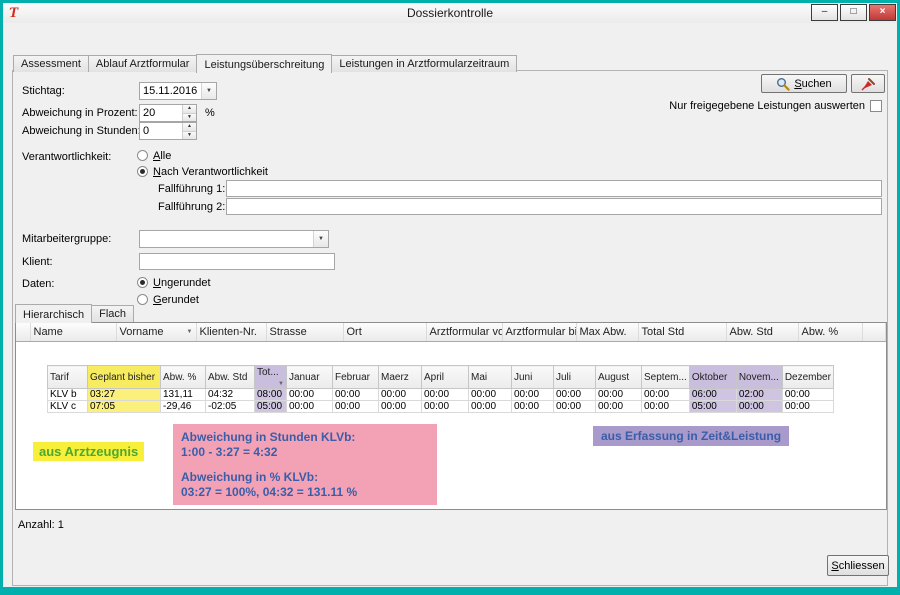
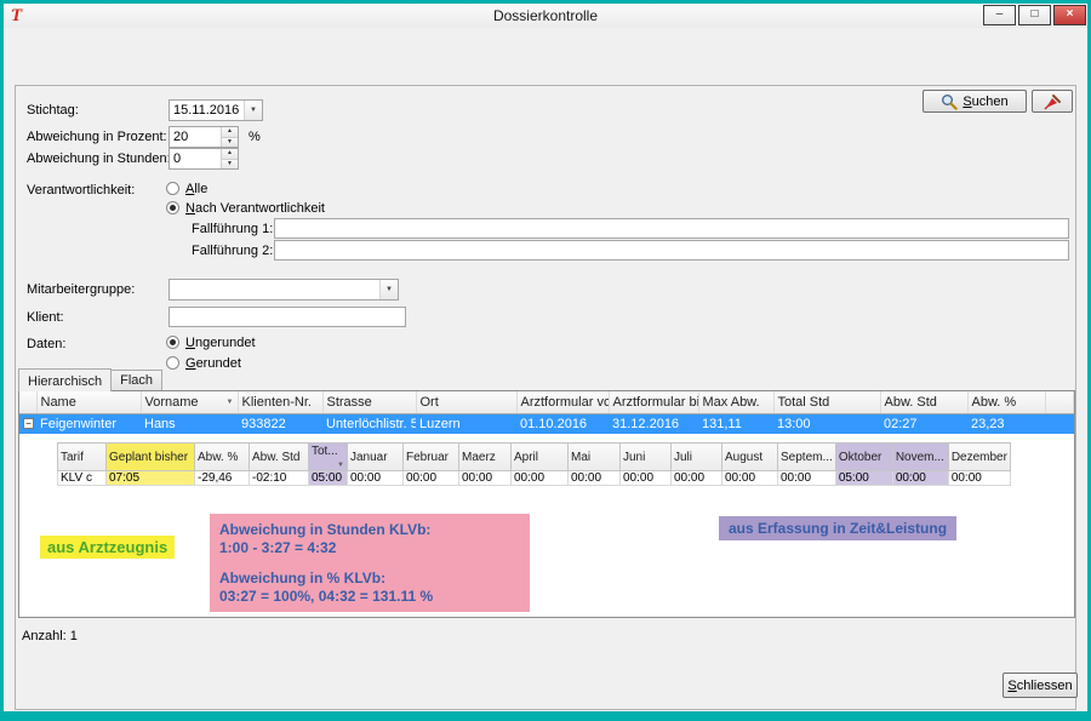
  Ƭ
  Dossierkontrolle
  –
  □
  ×
- Assessment
- Ablauf Arztformular
- Leistungsüberschreitung
- Leistungen in Arztformularzeitraum
  Suchen
- Nur freigegebene Leistungen auswerten
  Stichtag:
  15.11.2016
  Abweichung in Prozent:
  20
  %
  Abweichung in Stunden
  0
  Verantwortlichkeit:
  Alle
  Nach Verantwortlichkeit
  Fallführung 1:
  Fallführung 2:
  Mitarbeitergruppe:
  Klient:
  Daten:
  Ungerundet
  Gerundet
  Hierarchisch
  Flach
  	Name	Vorname	Klienten-Nr.	Strasse	Ort	Arztformular vo	Arztformular b	Max Abw.	Total Std	Abw. Std	Abw. %
+ −	Feigenwinter	Hans	933822	Unterlöchlistr. 5	Luzern	01.10.2016	31.12.2016	131,11	13:00	02:27	23,23
  Tarif	Geplant bisher	Abw. %	Abw. Std	Tot...	Januar	Februar	Maerz	April	Mai	Juni	Juli	August	Septem...	Oktober	Novem...	Dezember
- KLV b	03:27	131,11	04:32	08:00	00:00	00:00	00:00	00:00	00:00	00:00	00:00	00:00	00:00	06:00	02:00	00:00
- KLV c	07:05	-29,46	-02:05	05:00	00:00	00:00	00:00	00:00	00:00	00:00	00:00	00:00	00:00	05:00	00:00	00:00
+ KLV c	07:05	-29,46	-02:10	05:00	00:00	00:00	00:00	00:00	00:00	00:00	00:00	00:00	00:00	05:00	00:00	00:00
  aus Arztzeugnis
  Abweichung in Stunden KLVb:
  1:00 - 3:27 = 4:32
  Abweichung in % KLVb:
  03:27 = 100%, 04:32 = 131.11 %
  aus Erfassung in Zeit&Leistung
  Anzahl: 1
  Schliessen
